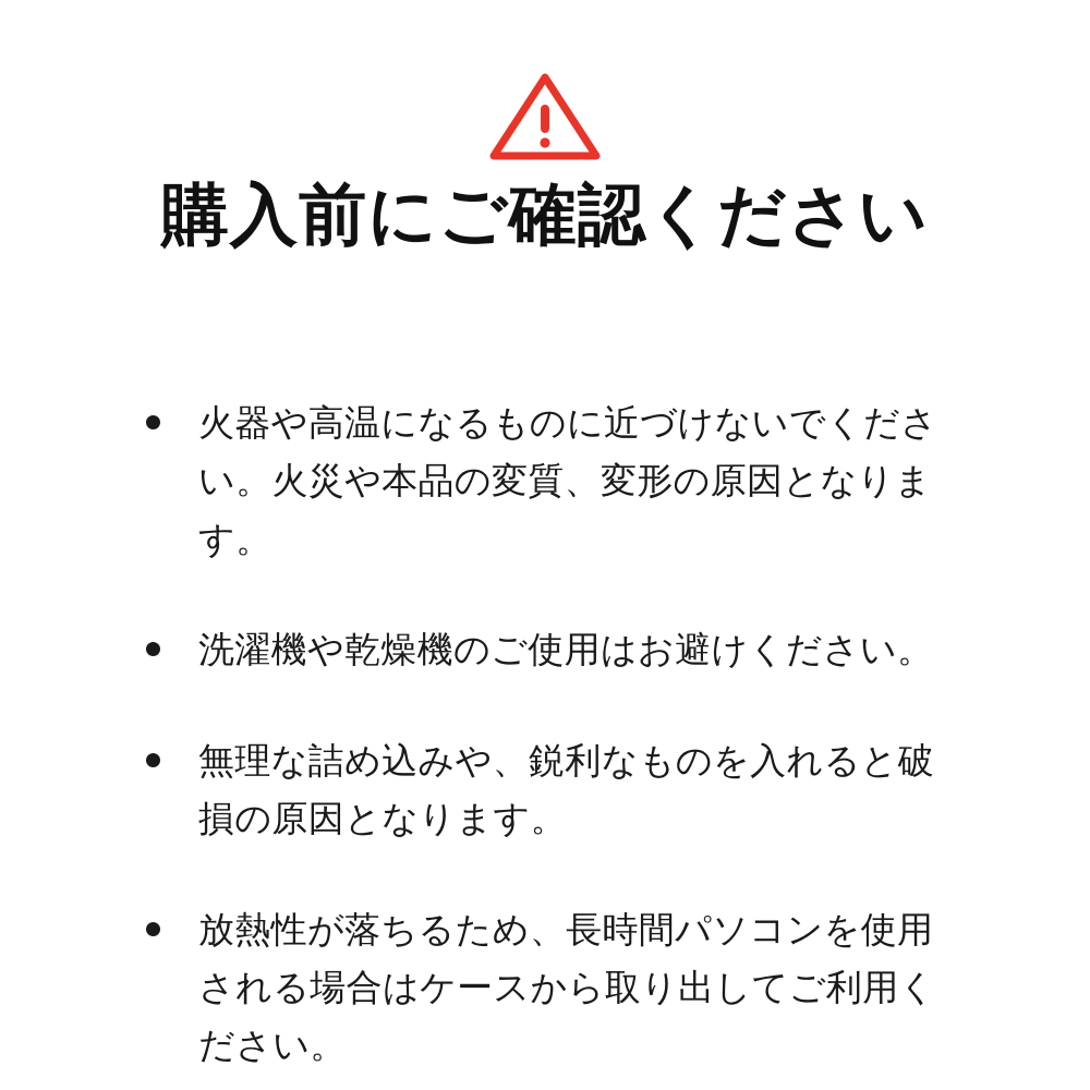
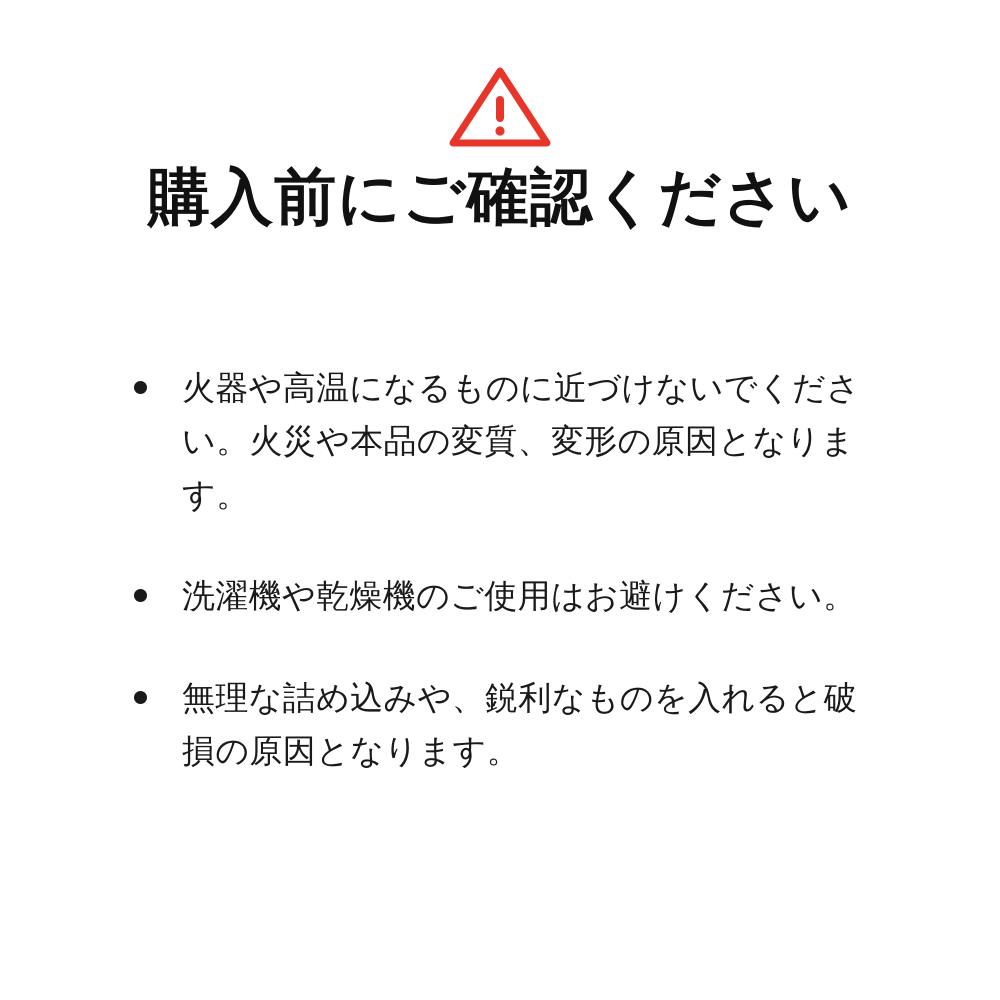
  購入前にご確認ください
  火器や高温になるものに近づけないでください。火災や本品の変質、変形の原因となります。
  洗濯機や乾燥機のご使用はお避けください。
  無理な詰め込みや、鋭利なものを入れると破損の原因となります。
- 放熱性が落ちるため、長時間パソコンを使用される場合はケースから取り出してご利用ください。
